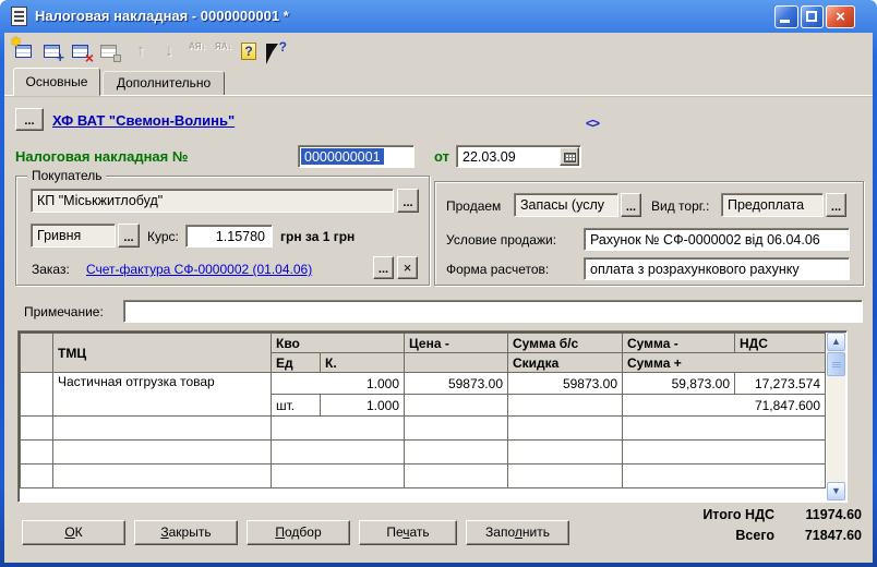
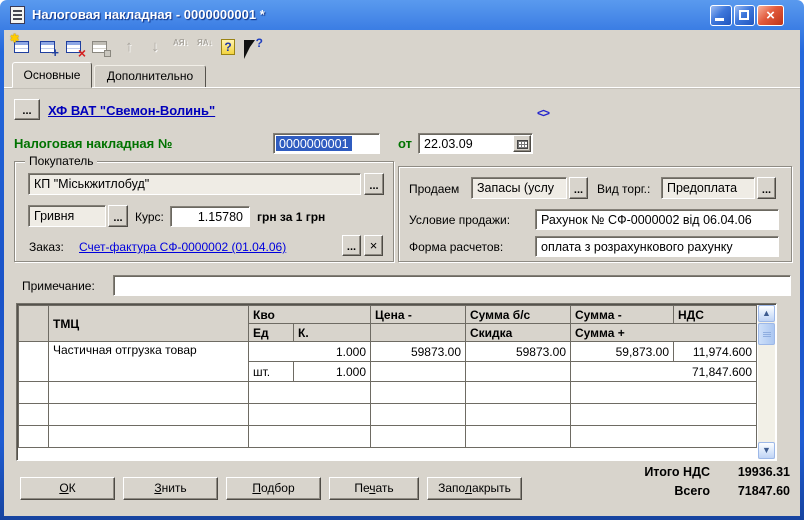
  Налоговая накладная - 0000000001 *
  ×
  ✱
  +
  ×
  ↑
  ↓
  АЯ↓
  ЯА↓
  ?
  ?
  Основные
  Дополнительно
  ...
  ХФ ВАТ "Свемон-Волинь"
  <>
  Налоговая накладная №
  0000000001
  от
  22.03.09
  Покупатель
  КП "Міськжитлобуд"
  ...
  Гривня
  ...
  Курс:
  1.15780
  грн за 1 грн
  Заказ:
  Счет-фактура СФ-0000002 (01.04.06)
  ...
  ×
  Продаем
  Запасы (услу
  ...
  Вид торг.:
  Предоплата
  ...
  Условие продажи:
  Рахунок № СФ-0000002 від 06.04.06
  Форма расчетов:
  оплата з розрахункового рахунку
  Примечание:
  	ТМЦ	Кво	Цена -	Сумма б/с	Сумма -	НДС
  Ед	К.		Скидка	Сумма +
- 	Частичная отгрузка товар	1.000	59873.00	59873.00	59,873.00	17,273.574
+ 	Частичная отгрузка товар	1.000	59873.00	59873.00	59,873.00	11,974.600
  шт.	1.000			71,847.600
  ▲
  ▼
  ОК
- Закрыть
+ Знить
  Подбор
  Печать
- Заполнить
+ Заполакрыть
  Итого НДС
- 11974.60
+ 19936.31
  Всего
  71847.60
